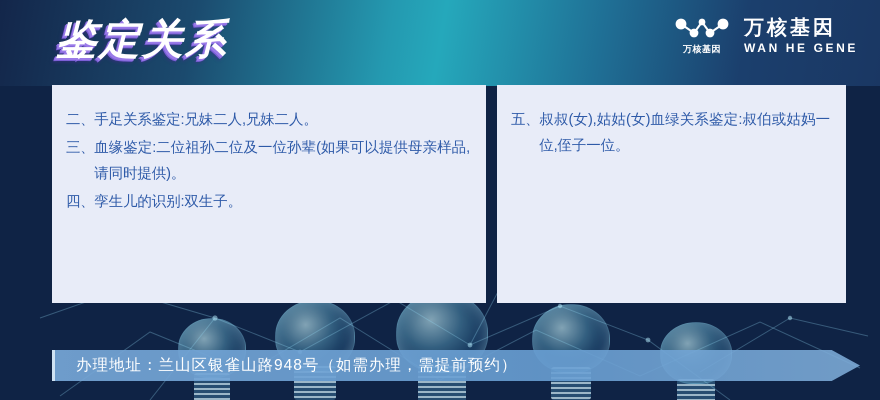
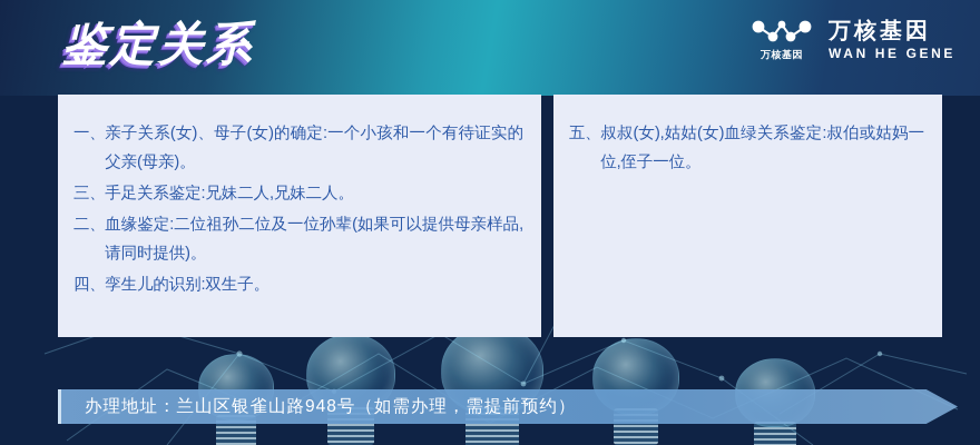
  鉴定关系
  万核基因
  万核基因
  WAN HE GENE
+ 一、
+ 亲子关系(女)、母子(女)的确定:一个小孩和一个有待证实的父亲(母亲)。
- 二、
+ 三、
  手足关系鉴定:兄妹二人,兄妹二人。
- 三、
+ 二、
  血缘鉴定:二位祖孙二位及一位孙辈(如果可以提供母亲样品,请同时提供)。
  四、
  孪生儿的识别:双生子。
  五、
  叔叔(女),姑姑(女)血绿关系鉴定:叔伯或姑妈一位,侄子一位。
  办理地址：兰山区银雀山路948号（如需办理，需提前预约）
